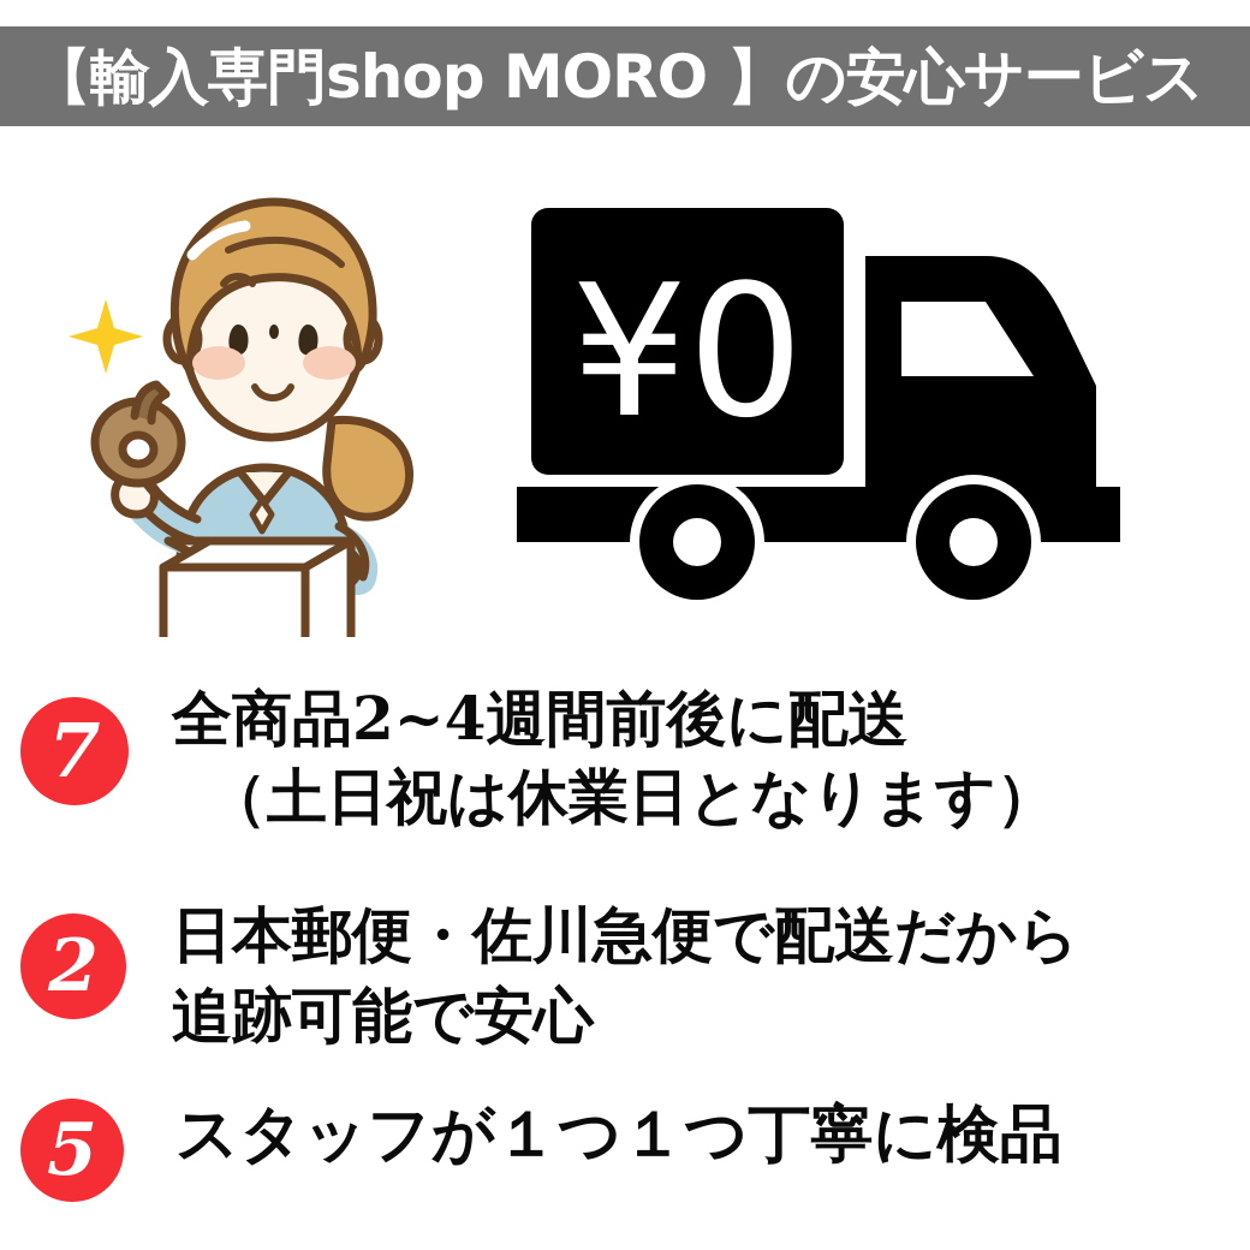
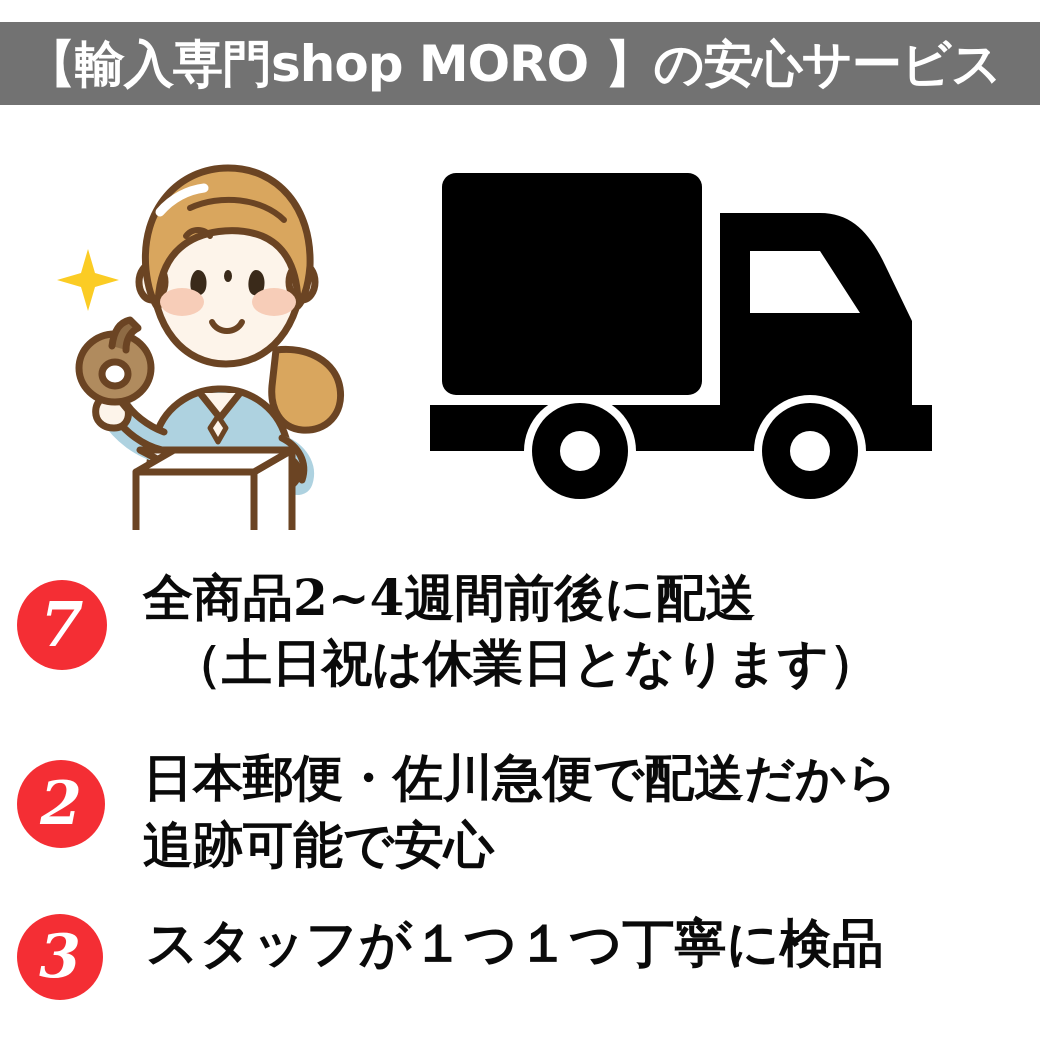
  【輸入専門shop MORO 】の安心サービス
- ¥0
  7
  全商品2~4週間前後に配送
  （土日祝は休業日となります）
  2
  日本郵便・佐川急便で配送だから
  追跡可能で安心
- 5
+ 3
  スタッフが１つ１つ丁寧に検品
